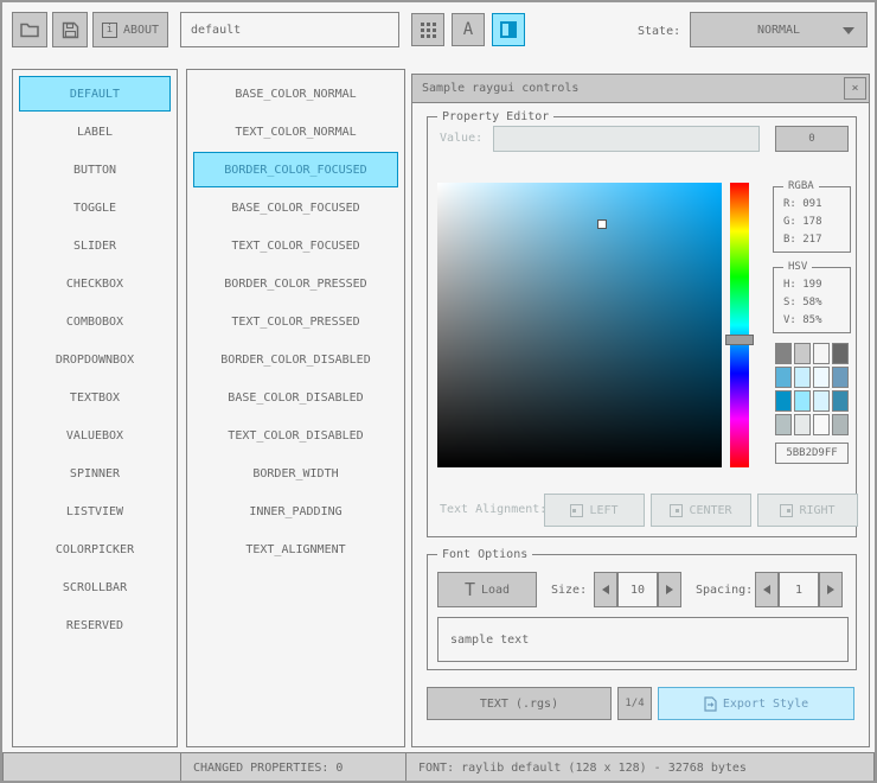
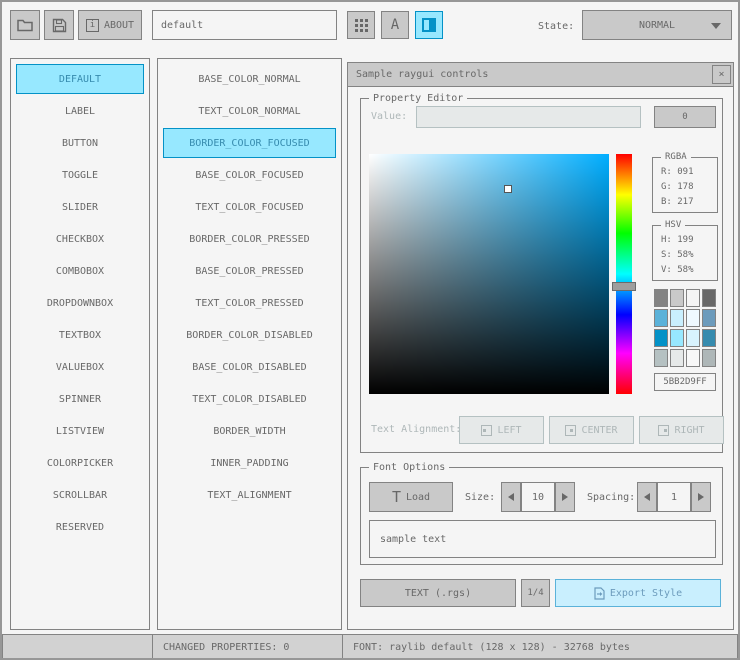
  i
  ABOUT
  default
  A
  State:
  NORMAL
  DEFAULT
  LABEL
  BUTTON
  TOGGLE
  SLIDER
  CHECKBOX
  COMBOBOX
  DROPDOWNBOX
  TEXTBOX
  VALUEBOX
  SPINNER
  LISTVIEW
  COLORPICKER
  SCROLLBAR
  RESERVED
  BASE_COLOR_NORMAL
  TEXT_COLOR_NORMAL
  BORDER_COLOR_FOCUSED
  BASE_COLOR_FOCUSED
  TEXT_COLOR_FOCUSED
  BORDER_COLOR_PRESSED
+ BASE_COLOR_PRESSED
  TEXT_COLOR_PRESSED
  BORDER_COLOR_DISABLED
  BASE_COLOR_DISABLED
  TEXT_COLOR_DISABLED
  BORDER_WIDTH
  INNER_PADDING
  TEXT_ALIGNMENT
  Sample raygui controls
  ×
  Property Editor
  Value:
  0
  RGBA
  R: 091
  G: 178
  B: 217
  HSV
  H: 199
  S: 58%
- V: 85%
+ V: 58%
  5BB2D9FF
  Text Alignment
  LEFT
  CENTER
  RIGHT
  Font Options
  T
  Load
  Size:
  10
  Spacing:
  1
  sample text
  TEXT (.rgs)
  1/4
  Export Style
  CHANGED PROPERTIES: 0
  FONT: raylib default (128 x 128) - 32768 bytes
